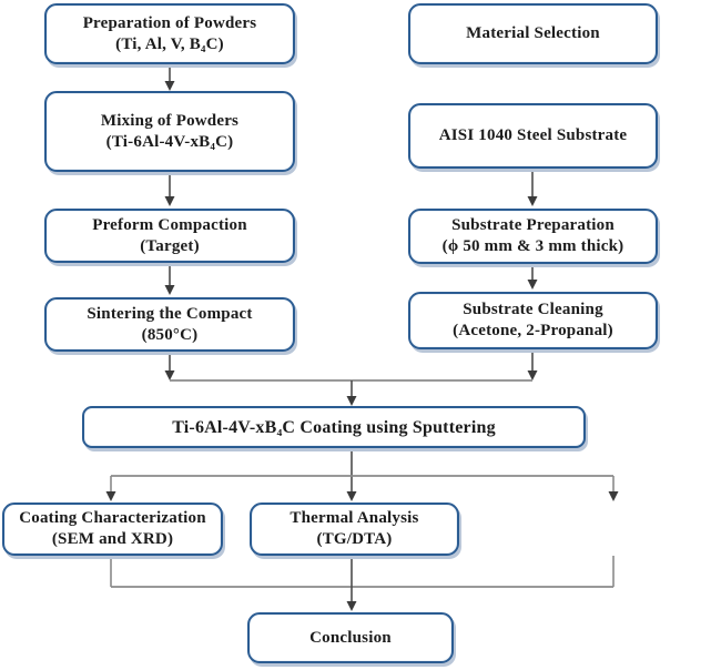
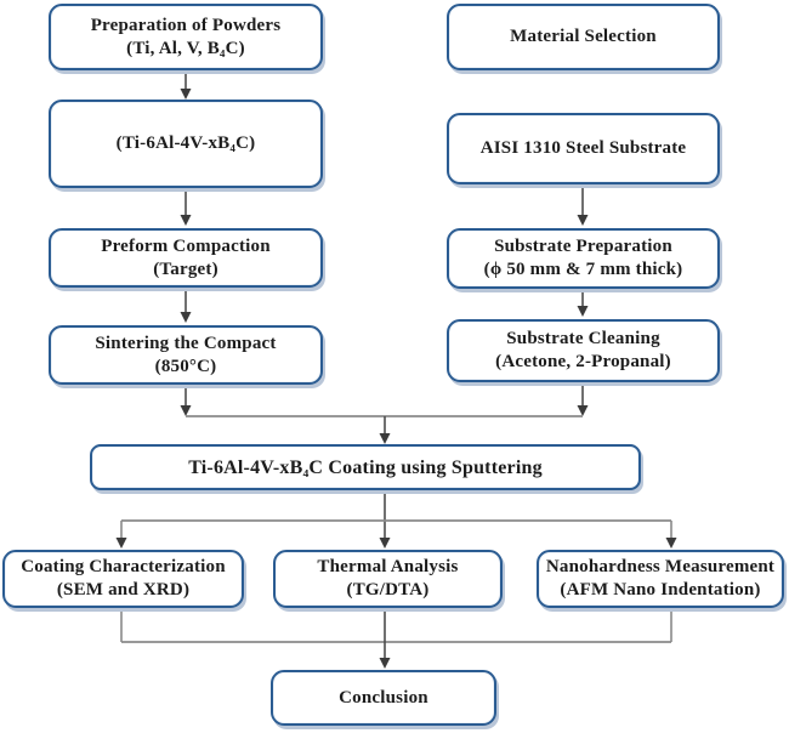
  Preparation of Powders
  (Ti, Al, V, B₄C)
- Mixing of Powders
  (Ti-6Al-4V-xB₄C)
  Preform Compaction
  (Target)
  Sintering the Compact
  (850°C)
  Material Selection
- AISI 1040 Steel Substrate
+ AISI 1310 Steel Substrate
  Substrate Preparation
- (ϕ 50 mm & 3 mm thick)
+ (ϕ 50 mm & 7 mm thick)
  Substrate Cleaning
  (Acetone, 2-Propanal)
  Ti-6Al-4V-xB₄C Coating using Sputtering
  Coating Characterization
  (SEM and XRD)
  Thermal Analysis
  (TG/DTA)
+ Nanohardness Measurement
+ (AFM Nano Indentation)
  Conclusion
